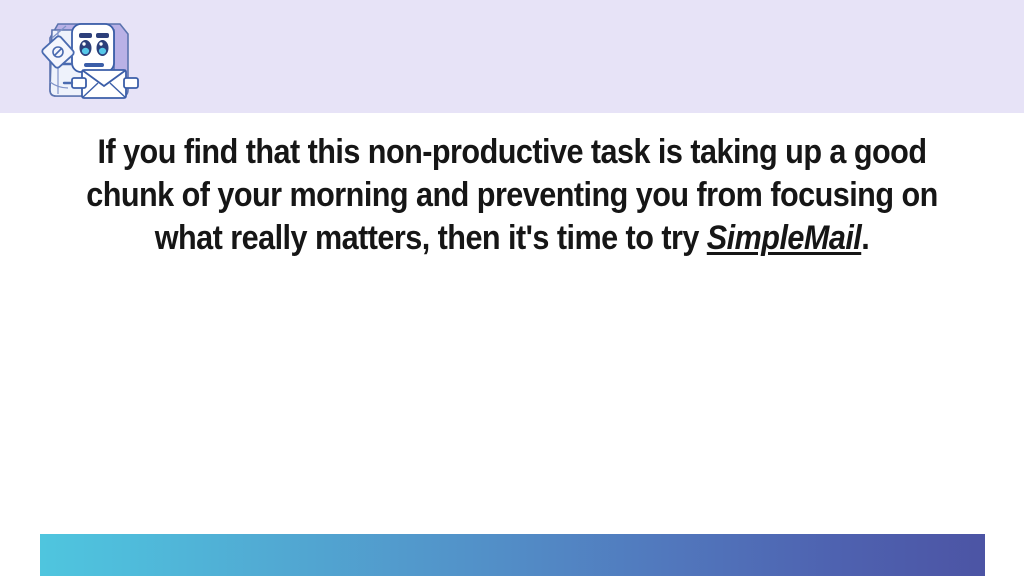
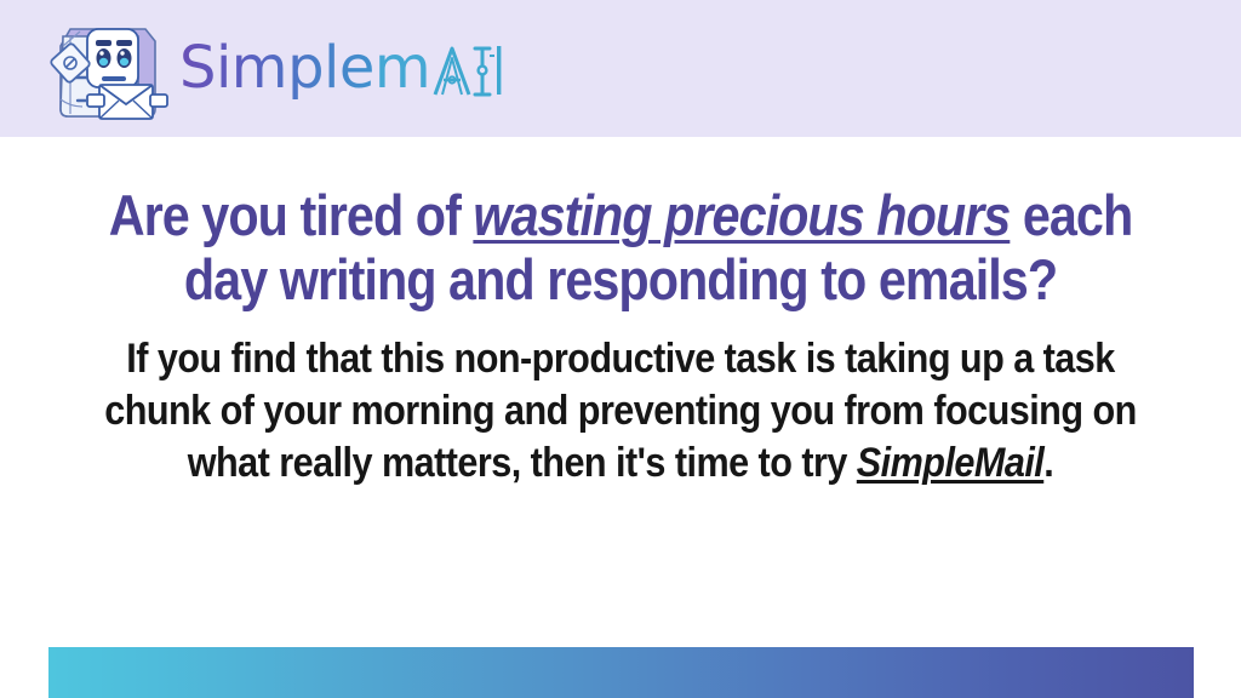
+ Simple
+ m
+ Are you tired of wasting precious hours each day writing and responding to emails?
- If you find that this non-productive task is taking up a good chunk of your morning and preventing you from focusing on what really matters, then it's time to try SimpleMail.
+ If you find that this non-productive task is taking up a task chunk of your morning and preventing you from focusing on what really matters, then it's time to try SimpleMail.
